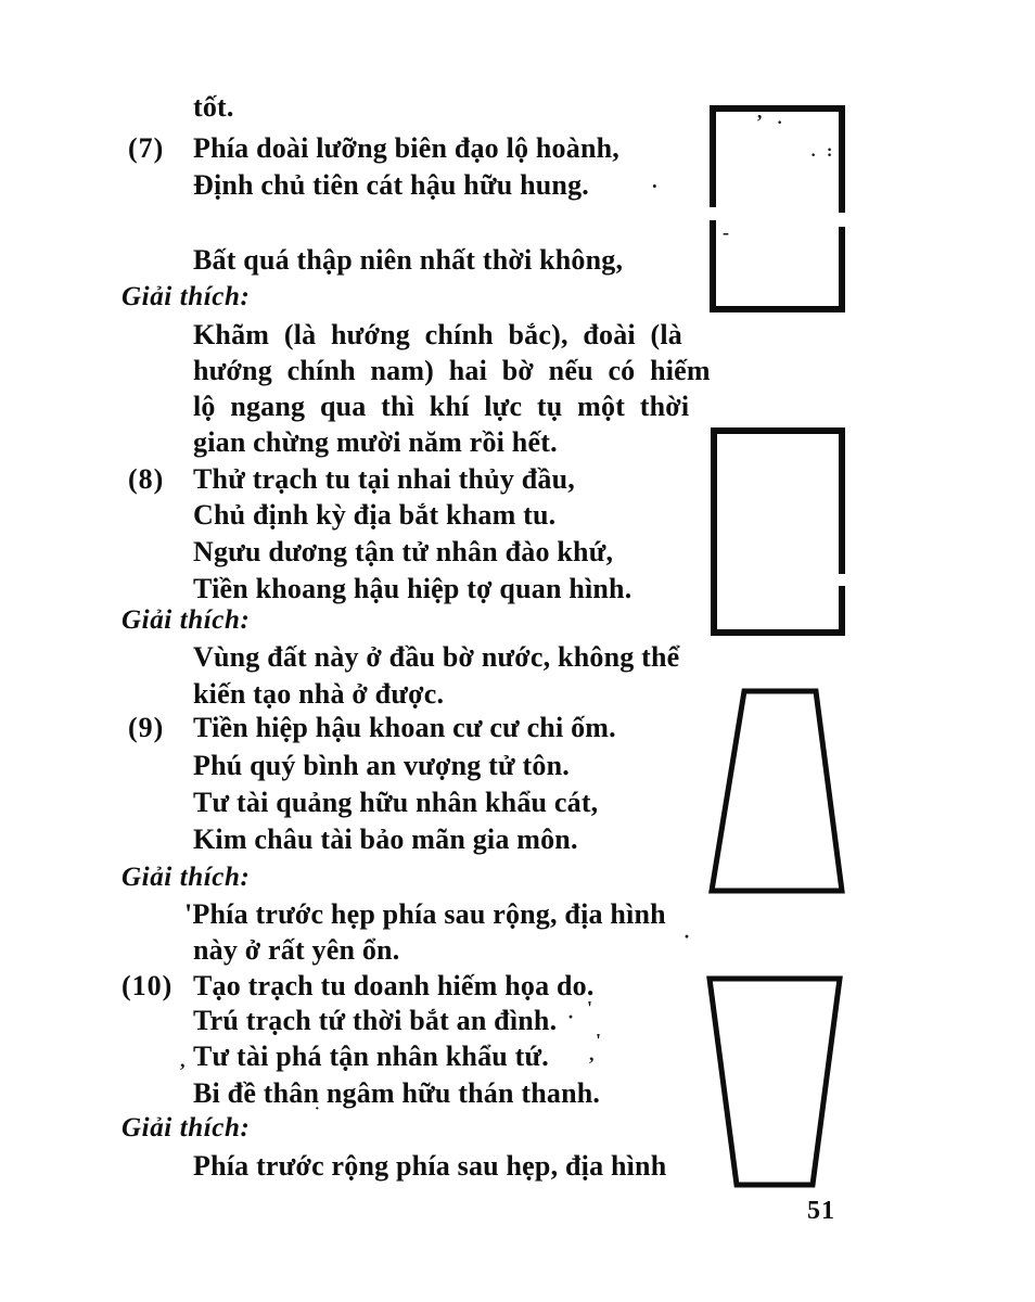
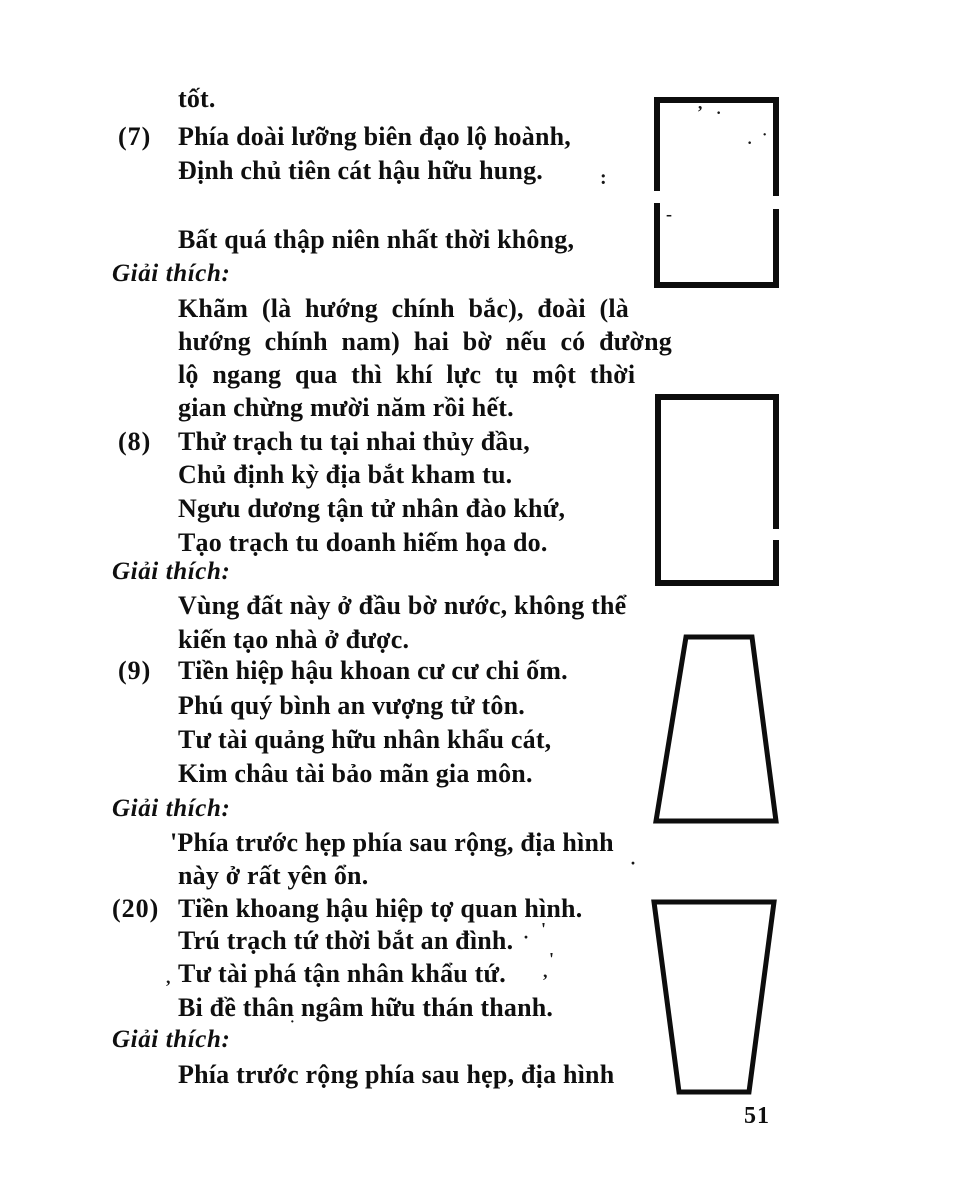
  51
  tốt.
  Phía doài lưỡng biên đạo lộ hoành,
  (7)
  Định chủ tiên cát hậu hữu hung.
  Bất quá thập niên nhất thời không,
  Giải thích:
  Khãm (là hướng chính bắc), đoài (là
- hướng chính nam) hai bờ nếu có hiếm
+ hướng chính nam) hai bờ nếu có đường
  lộ ngang qua thì khí lực tụ một thời
  gian chừng mười năm rồi hết.
  Thử trạch tu tại nhai thủy đầu,
  (8)
  Chủ định kỳ địa bắt kham tu.
  Ngưu dương tận tử nhân đào khứ,
- Tiền khoang hậu hiệp tợ quan hình.
+ Tạo trạch tu doanh hiếm họa do.
  Giải thích:
  Vùng đất này ở đầu bờ nước, không thể
  kiến tạo nhà ở được.
  Tiền hiệp hậu khoan cư cư chi ốm.
  (9)
  Phú quý bình an vượng tử tôn.
  Tư tài quảng hữu nhân khẩu cát,
  Kim châu tài bảo mãn gia môn.
  Giải thích:
  'Phía trước hẹp phía sau rộng, địa hình
  này ở rất yên ổn.
- Tạo trạch tu doanh hiếm họa do.
+ Tiền khoang hậu hiệp tợ quan hình.
- (10)
+ (20)
  Trú trạch tứ thời bắt an đình.
  Tư tài phá tận nhân khẩu tứ.
  Bi đề thân ngâm hữu thán thanh.
  Giải thích:
  Phía trước rộng phía sau hẹp, địa hình
- ˙
+ :
  ʼ
  ·
  ·
- :
+ ˙
  -
  ·
  '
  '
  ,
  ,
  ·
  ·
